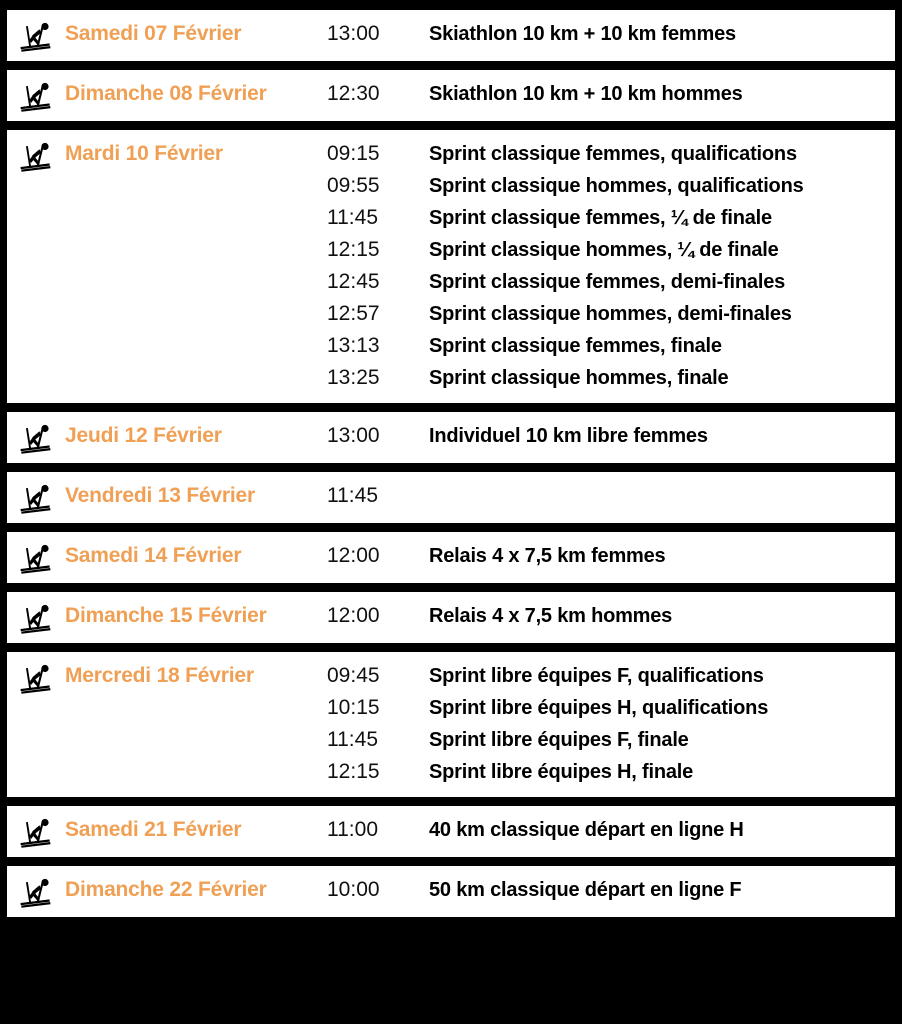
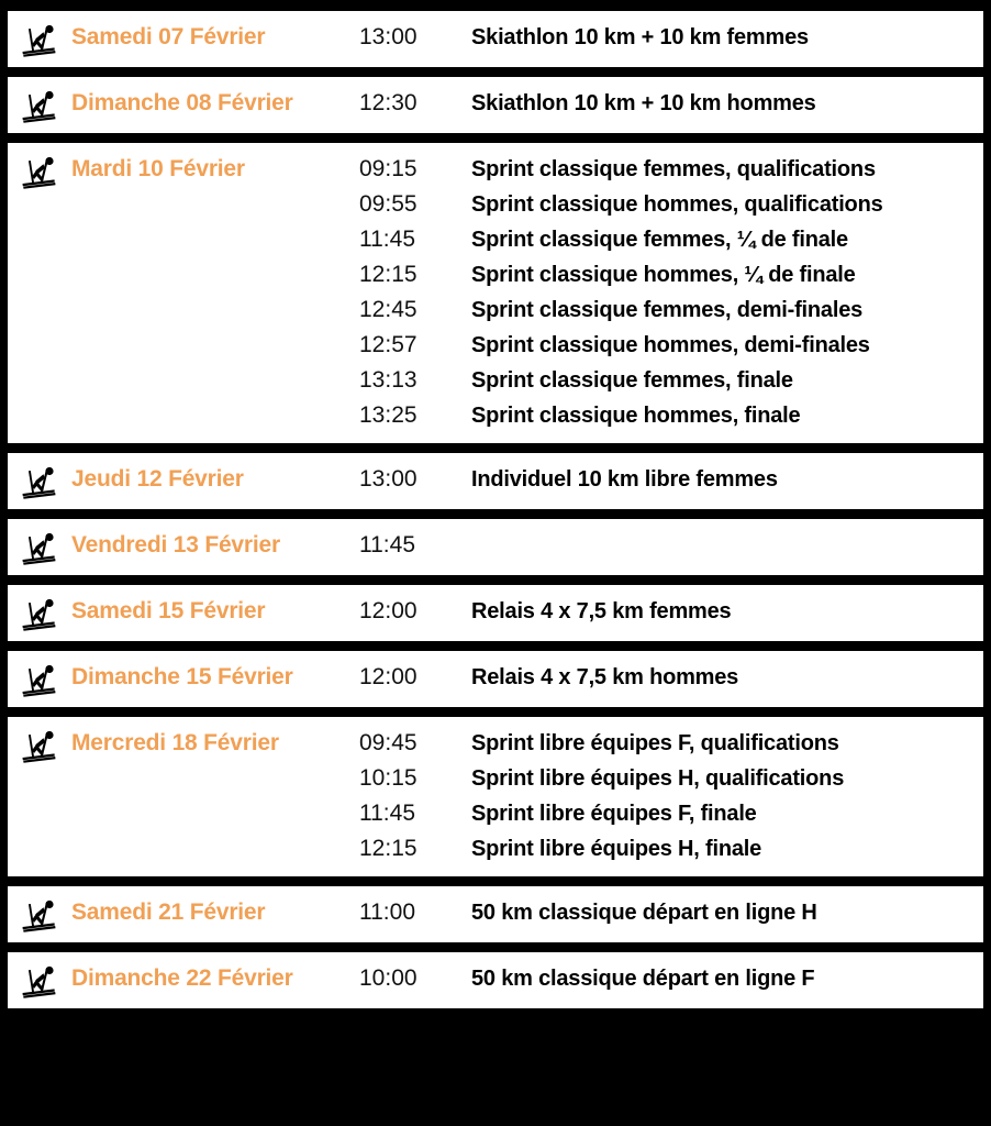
  Samedi 07 Février
  13:00
  Skiathlon 10 km + 10 km femmes
  Dimanche 08 Février
  12:30
  Skiathlon 10 km + 10 km hommes
  Mardi 10 Février
  09:15
  Sprint classique femmes, qualifications
  09:55
  Sprint classique hommes, qualifications
  11:45
  Sprint classique femmes, ¼ de finale
  12:15
  Sprint classique hommes, ¼ de finale
  12:45
  Sprint classique femmes, demi-finales
  12:57
  Sprint classique hommes, demi-finales
  13:13
  Sprint classique femmes, finale
  13:25
  Sprint classique hommes, finale
  Jeudi 12 Février
  13:00
  Individuel 10 km libre femmes
  Vendredi 13 Février
  11:45
- Samedi 14 Février
+ Samedi 15 Février
  12:00
  Relais 4 x 7,5 km femmes
  Dimanche 15 Février
  12:00
  Relais 4 x 7,5 km hommes
  Mercredi 18 Février
  09:45
  Sprint libre équipes F, qualifications
  10:15
  Sprint libre équipes H, qualifications
  11:45
  Sprint libre équipes F, finale
  12:15
  Sprint libre équipes H, finale
  Samedi 21 Février
  11:00
- 40 km classique départ en ligne H
+ 50 km classique départ en ligne H
  Dimanche 22 Février
  10:00
  50 km classique départ en ligne F
